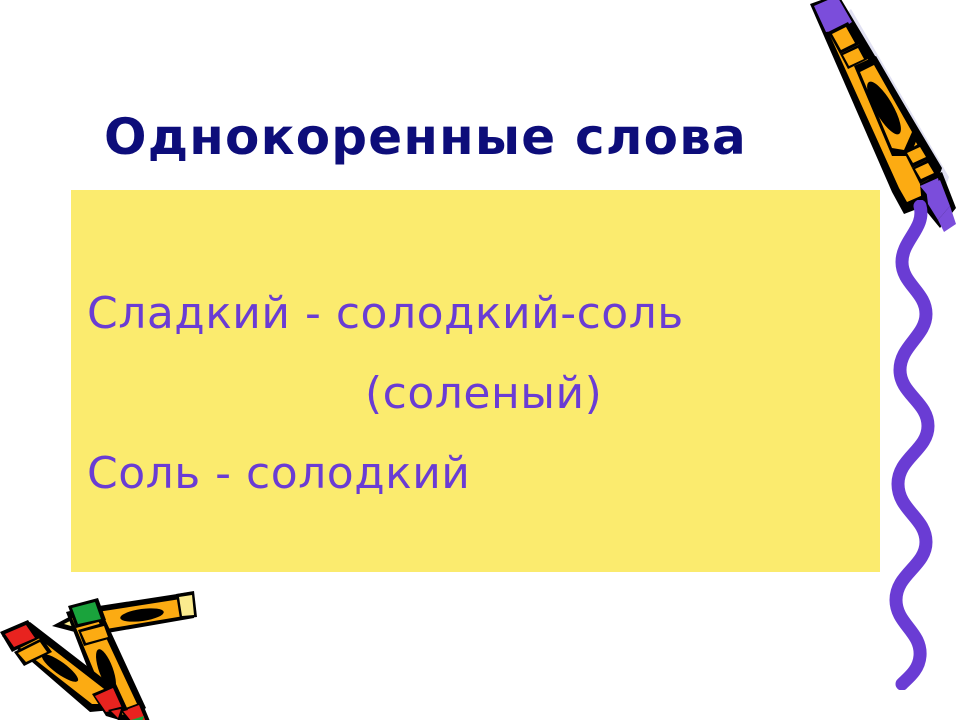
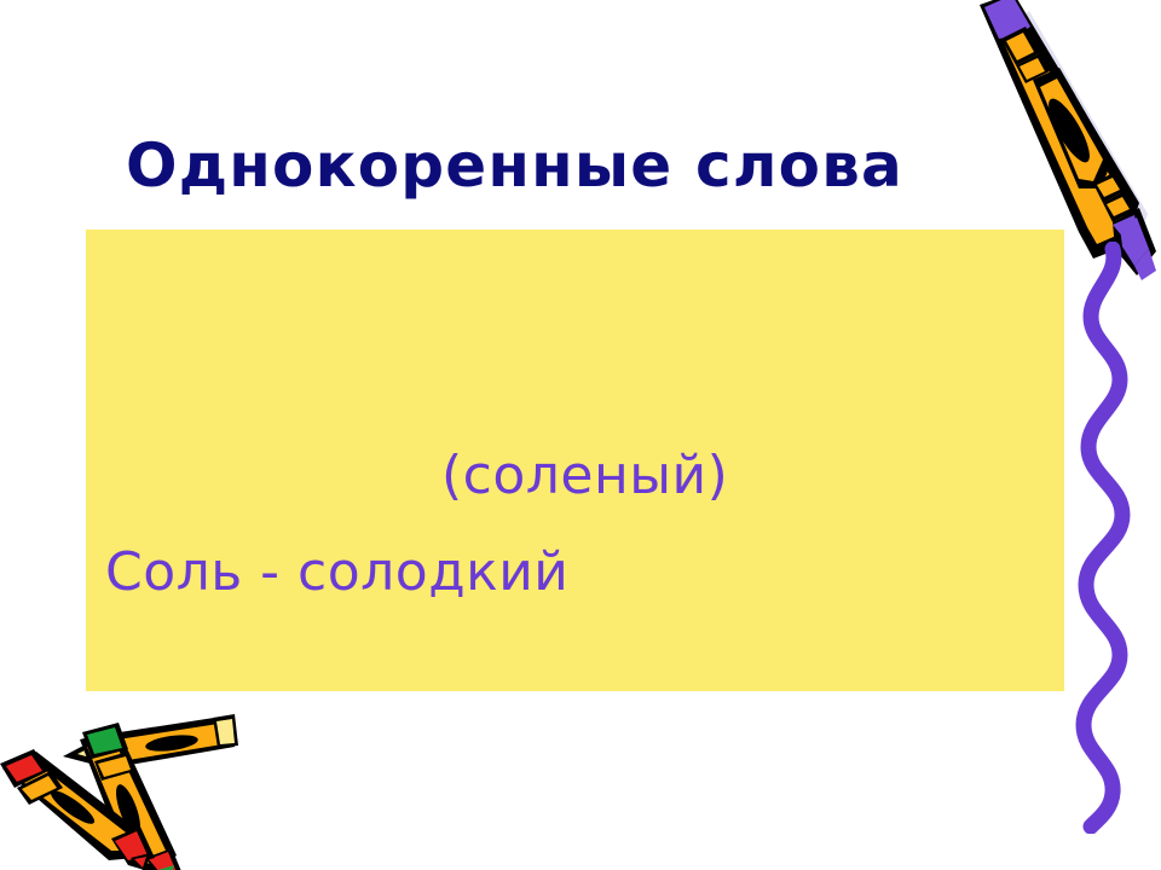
  Однокоренные слова
- Сладкий - солодкий-соль
  (соленый)
  Соль - солодкий
